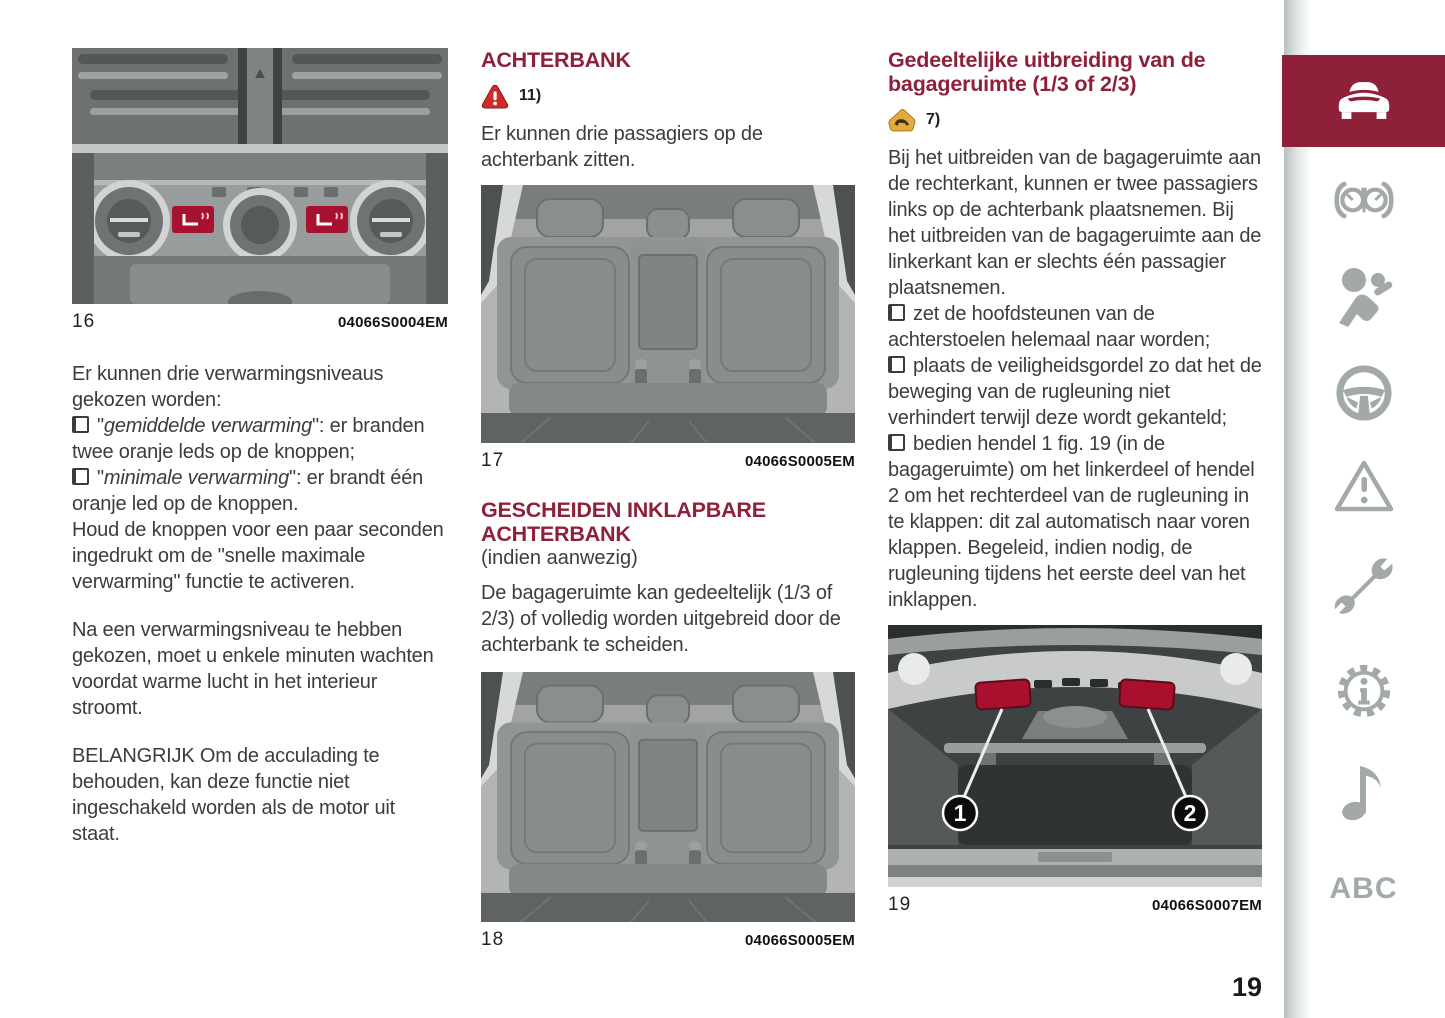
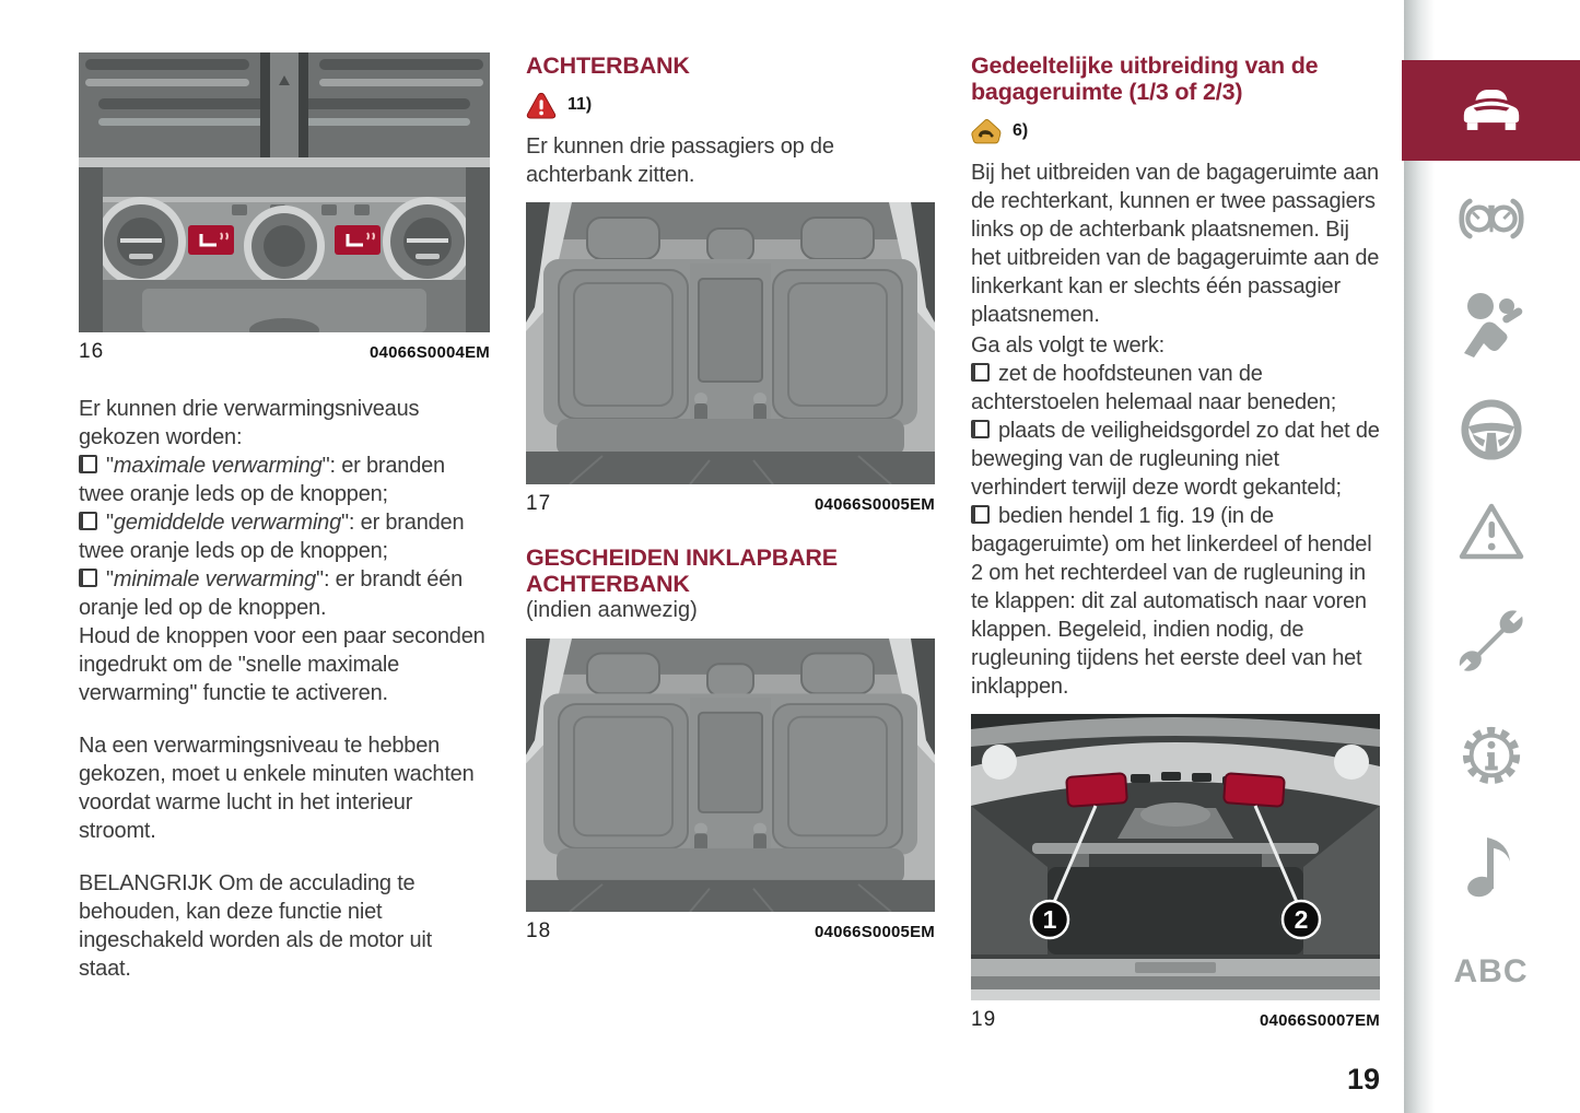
  16
  04066S0004EM
  Er kunnen drie verwarmingsniveaus gekozen worden:
+ "maximale verwarming": er branden twee oranje leds op de knoppen;
  "gemiddelde verwarming": er branden twee oranje leds op de knoppen;
  "minimale verwarming": er brandt één oranje led op de knoppen.
  Houd de knoppen voor een paar seconden ingedrukt om de "snelle maximale verwarming" functie te activeren.
  Na een verwarmingsniveau te hebben gekozen, moet u enkele minuten wachten voordat warme lucht in het interieur stroomt.
  BELANGRIJK Om de acculading te behouden, kan deze functie niet ingeschakeld worden als de motor uit staat.
  ACHTERBANK
  11)
  Er kunnen drie passagiers op de achterbank zitten.
  17
  04066S0005EM
  GESCHEIDEN INKLAPBARE ACHTERBANK
  (indien aanwezig)
- De bagageruimte kan gedeeltelijk (1/3 of 2/3) of volledig worden uitgebreid door de achterbank te scheiden.
  18
  04066S0005EM
  Gedeeltelijke uitbreiding van de bagageruimte (1/3 of 2/3)
- 7)
+ 6)
  Bij het uitbreiden van de bagageruimte aan de rechterkant, kunnen er twee passagiers links op de achterbank plaatsnemen. Bij het uitbreiden van de bagageruimte aan de linkerkant kan er slechts één passagier plaatsnemen.
+ Ga als volgt te werk:
- zet de hoofdsteunen van de achterstoelen helemaal naar worden;
+ zet de hoofdsteunen van de achterstoelen helemaal naar beneden;
  plaats de veiligheidsgordel zo dat het de beweging van de rugleuning niet verhindert terwijl deze wordt gekanteld;
  bedien hendel 1 fig. 19 (in de bagageruimte) om het linkerdeel of hendel 2 om het rechterdeel van de rugleuning in te klappen: dit zal automatisch naar voren klappen. Begeleid, indien nodig, de rugleuning tijdens het eerste deel van het inklappen.
  1
  2
  19
  04066S0007EM
  ABC
  19
